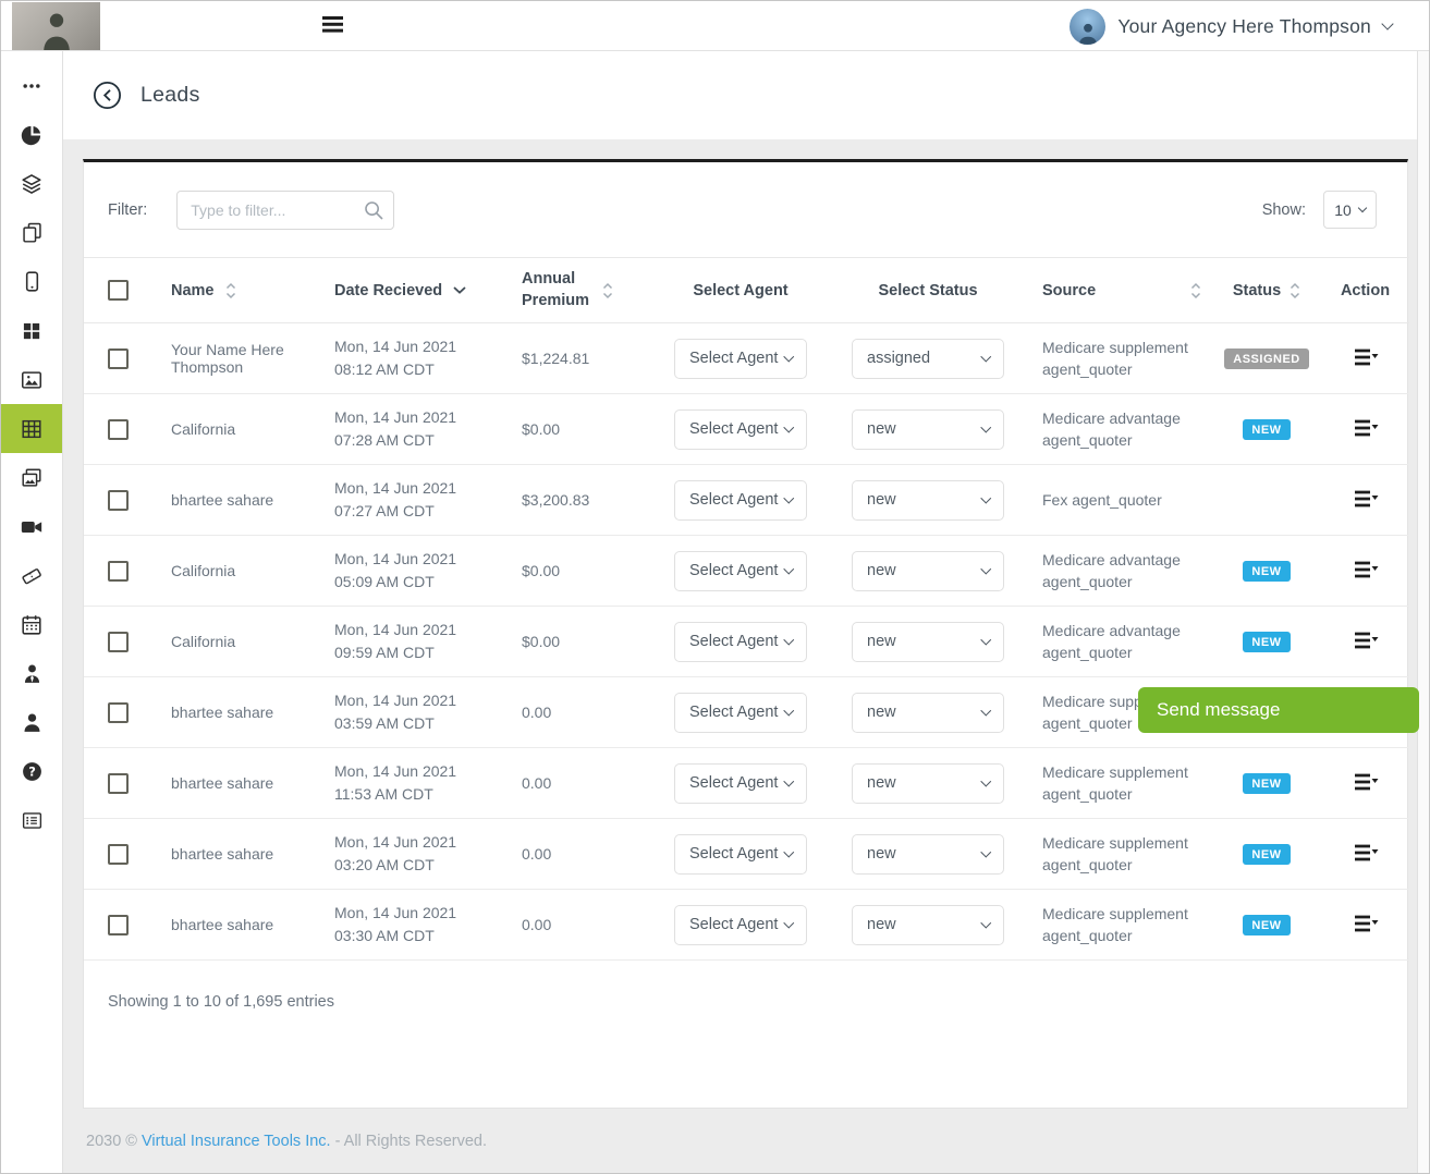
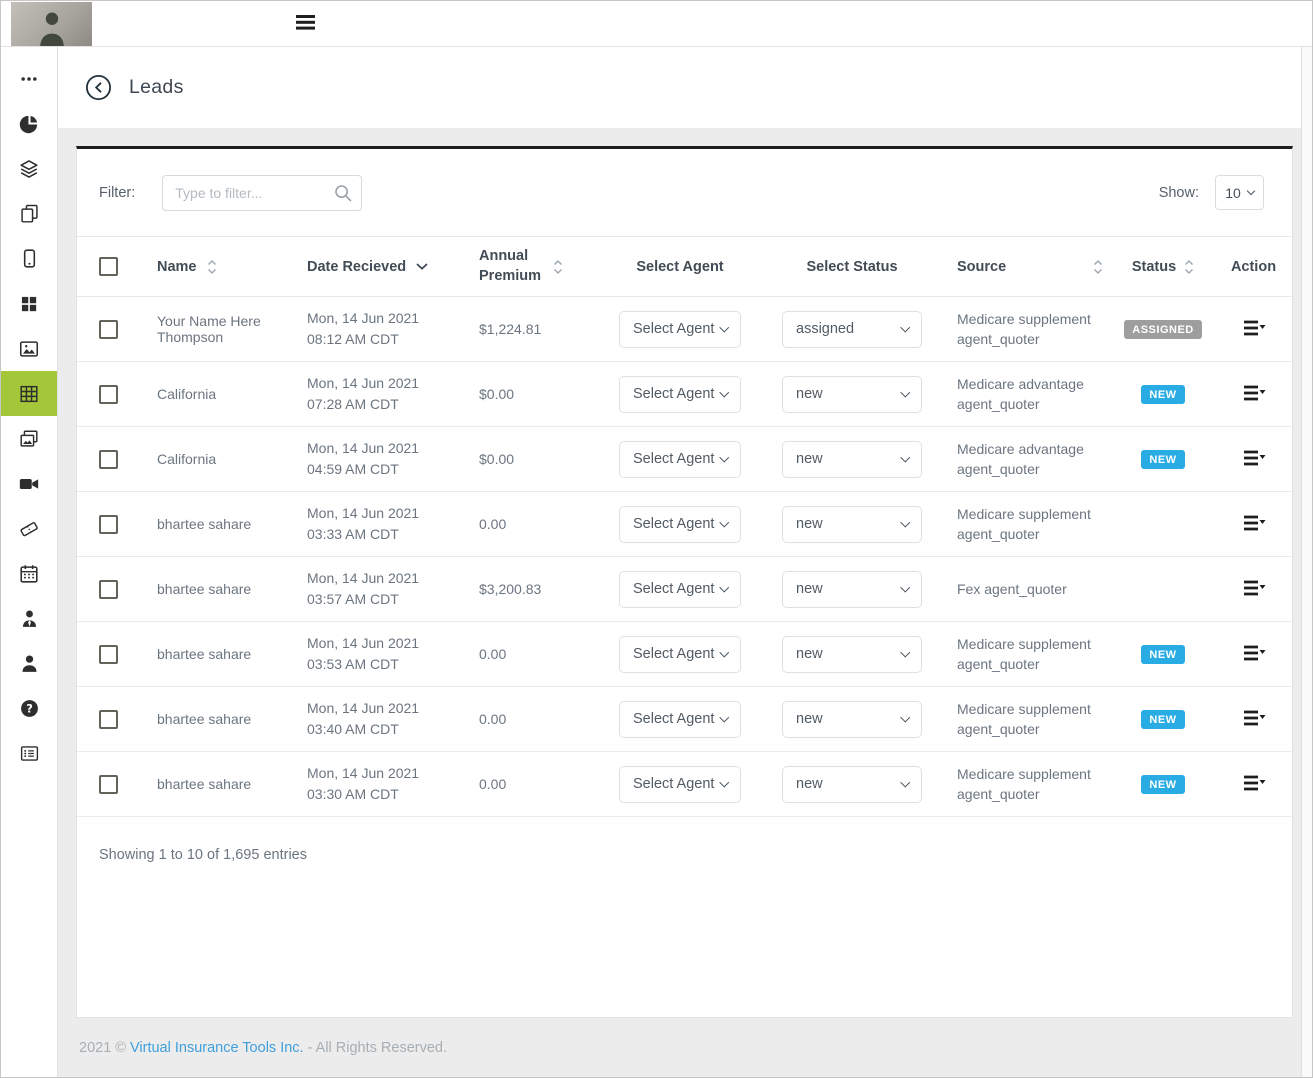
- Your Agency Here Thompson
  ?
  Leads
  Filter:
  Type to filter...
  Show:
  10
  	Name	Date Recieved	Annual Premium	Select Agent	Select Status	Source	Status	Action
  	Your Name Here Thompson	Mon, 14 Jun 202108:12 AM CDT	$1,224.81	Select Agent	assigned	Medicare supplement agent_quoter	ASSIGNED
  	California	Mon, 14 Jun 202107:28 AM CDT	$0.00	Select Agent	new	Medicare advantage agent_quoter	NEW
- 	bhartee sahare	Mon, 14 Jun 202107:27 AM CDT	$3,200.83	Select Agent	new	Fex agent_quoter
- 	California	Mon, 14 Jun 202105:09 AM CDT	$0.00	Select Agent	new	Medicare advantage agent_quoter	NEW
- 	California	Mon, 14 Jun 202109:59 AM CDT	$0.00	Select Agent	new	Medicare advantage agent_quoter	NEW
+ 	California	Mon, 14 Jun 202104:59 AM CDT	$0.00	Select Agent	new	Medicare advantage agent_quoter	NEW
- 	bhartee sahare	Mon, 14 Jun 202103:59 AM CDT	0.00	Select Agent	new	Medicare sup agent_quoter
+ 	bhartee sahare	Mon, 14 Jun 202103:33 AM CDT	0.00	Select Agent	new	Medicare supplement agent_quoter
+ 	bhartee sahare	Mon, 14 Jun 202103:57 AM CDT	$3,200.83	Select Agent	new	Fex agent_quoter
- 	bhartee sahare	Mon, 14 Jun 202111:53 AM CDT	0.00	Select Agent	new	Medicare supplement agent_quoter	NEW
+ 	bhartee sahare	Mon, 14 Jun 202103:53 AM CDT	0.00	Select Agent	new	Medicare supplement agent_quoter	NEW
- 	bhartee sahare	Mon, 14 Jun 202103:20 AM CDT	0.00	Select Agent	new	Medicare supplement agent_quoter	NEW
+ 	bhartee sahare	Mon, 14 Jun 202103:40 AM CDT	0.00	Select Agent	new	Medicare supplement agent_quoter	NEW
  	bhartee sahare	Mon, 14 Jun 202103:30 AM CDT	0.00	Select Agent	new	Medicare supplement agent_quoter	NEW
  Showing 1 to 10 of 1,695 entries
- 2030 © Virtual Insurance Tools Inc. - All Rights Reserved.
+ 2021 © Virtual Insurance Tools Inc. - All Rights Reserved.
- Send message
